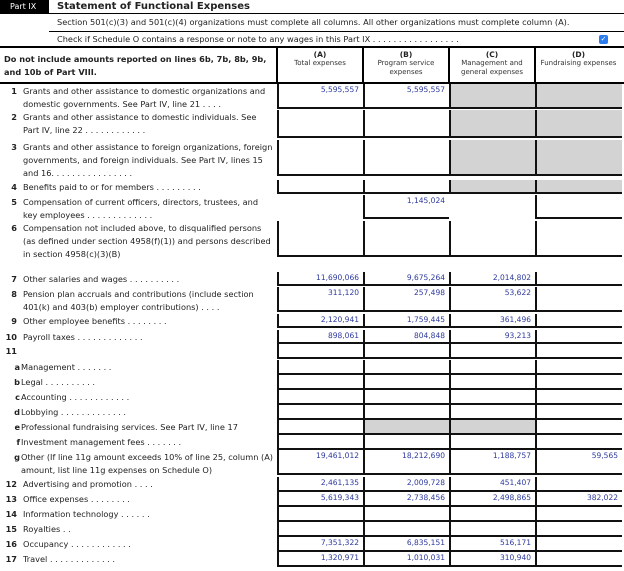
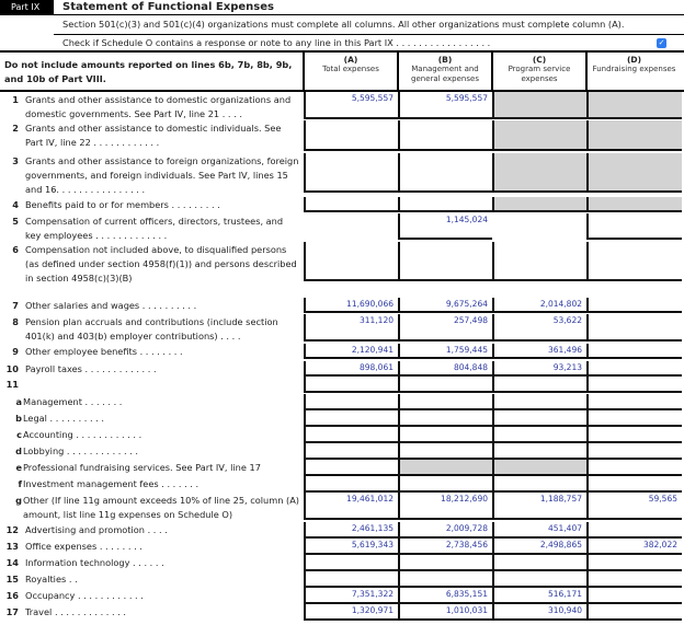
  Part IX
  Statement of Functional Expenses
  Section 501(c)(3) and 501(c)(4) organizations must complete all columns. All other organizations must complete column (A).
- Check if Schedule O contains a response or note to any wages in this Part IX . . . . . . . . . . . . . . . . .
+ Check if Schedule O contains a response or note to any line in this Part IX . . . . . . . . . . . . . . . . .
  ✓
  Do not include amounts reported on lines 6b, 7b, 8b, 9b, and 10b of Part VIII.
  (A)
  Total expenses
  (B)
- Program service expenses
+ Management and general expenses
  (C)
- Management and general expenses
+ Program service expenses
  (D)
  Fundraising expenses
  1
  Grants and other assistance to domestic organizations and domestic governments. See Part IV, line 21 . . . .
  5,595,557
  5,595,557
  2
  Grants and other assistance to domestic individuals. See Part IV, line 22 . . . . . . . . . . . .
  3
  Grants and other assistance to foreign organizations, foreign governments, and foreign individuals. See Part IV, lines 15 and 16. . . . . . . . . . . . . . . .
  4
  Benefits paid to or for members . . . . . . . . .
  5
  Compensation of current officers, directors, trustees, and key employees . . . . . . . . . . . . .
  1,145,024
  6
  Compensation not included above, to disqualified persons (as defined under section 4958(f)(1)) and persons described in section 4958(c)(3)(B)
  7
  Other salaries and wages . . . . . . . . . .
  11,690,066
  9,675,264
  2,014,802
  8
  Pension plan accruals and contributions (include section 401(k) and 403(b) employer contributions) . . . .
  311,120
  257,498
  53,622
  9
  Other employee benefits . . . . . . . .
  2,120,941
  1,759,445
  361,496
  10
  Payroll taxes . . . . . . . . . . . . .
  898,061
  804,848
  93,213
  11
  a
  Management . . . . . . .
  b
  Legal . . . . . . . . . .
  c
  Accounting . . . . . . . . . . . .
  d
  Lobbying . . . . . . . . . . . . .
  e
  Professional fundraising services. See Part IV, line 17
  f
  Investment management fees . . . . . . .
  g
  Other (If line 11g amount exceeds 10% of line 25, column (A) amount, list line 11g expenses on Schedule O)
  19,461,012
  18,212,690
  1,188,757
  59,565
  12
  Advertising and promotion . . . .
  2,461,135
  2,009,728
  451,407
  13
  Office expenses . . . . . . . .
  5,619,343
  2,738,456
  2,498,865
  382,022
  14
  Information technology . . . . . .
  15
  Royalties . .
  16
  Occupancy . . . . . . . . . . . .
  7,351,322
  6,835,151
  516,171
  17
  Travel . . . . . . . . . . . . .
  1,320,971
  1,010,031
  310,940
